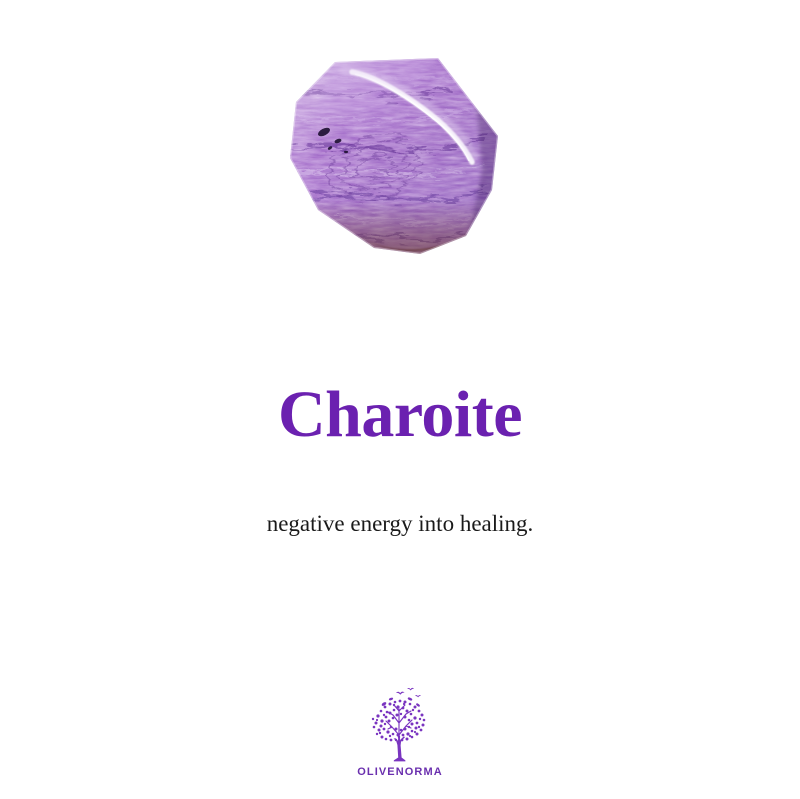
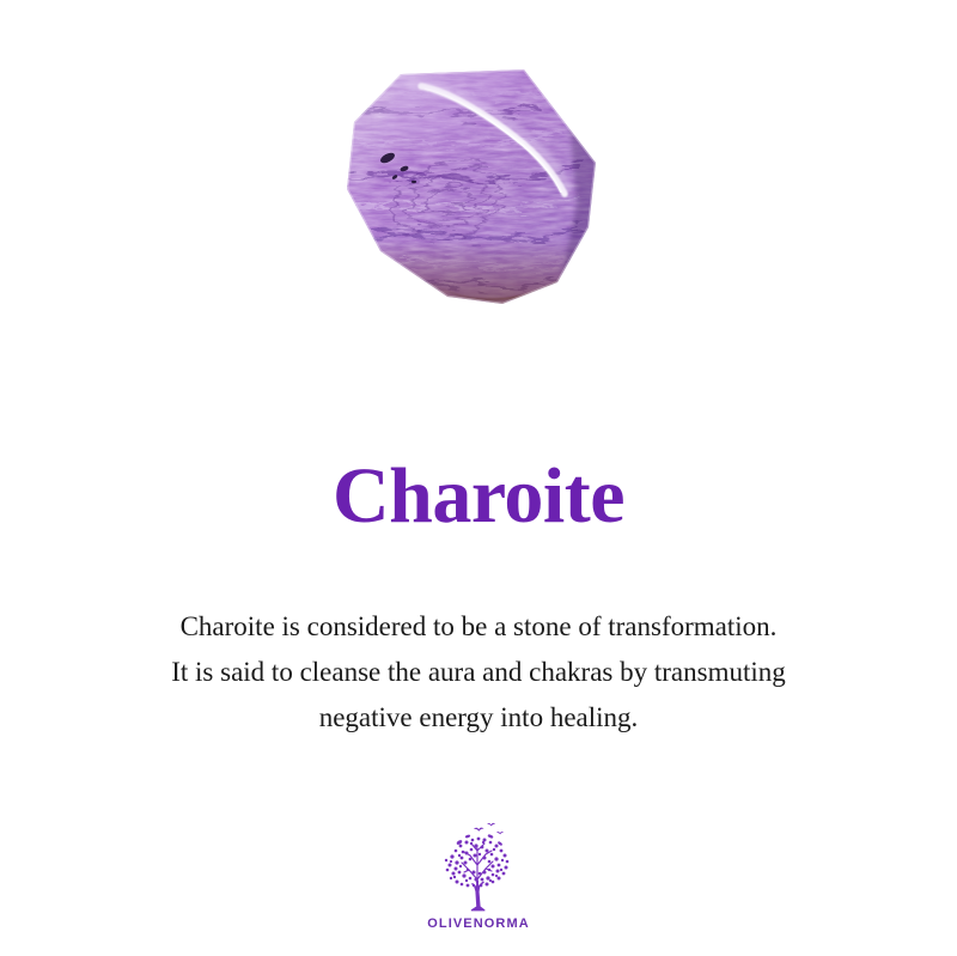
  Charoite
+ Charoite is considered to be a stone of transformation.
+ It is said to cleanse the aura and chakras by transmuting
  negative energy into healing.
  OLIVENORMA
